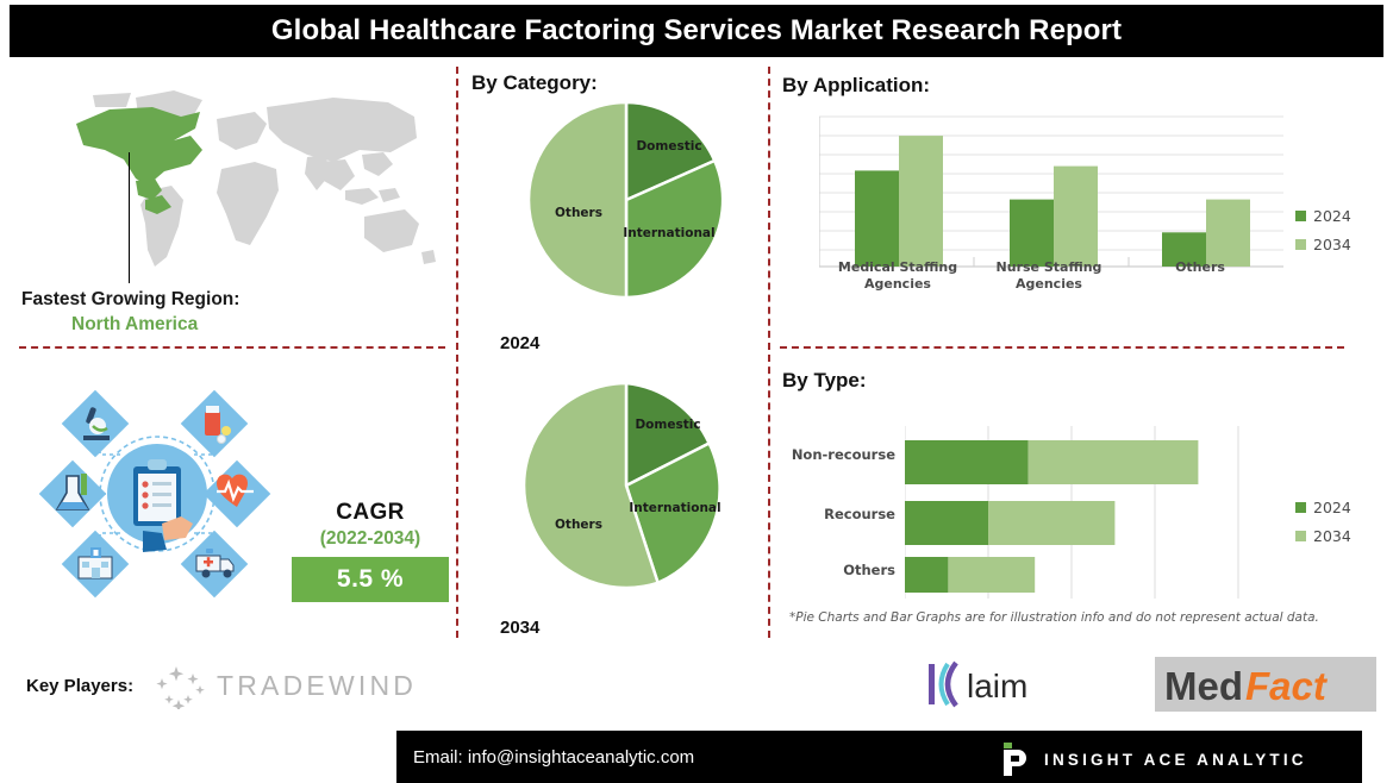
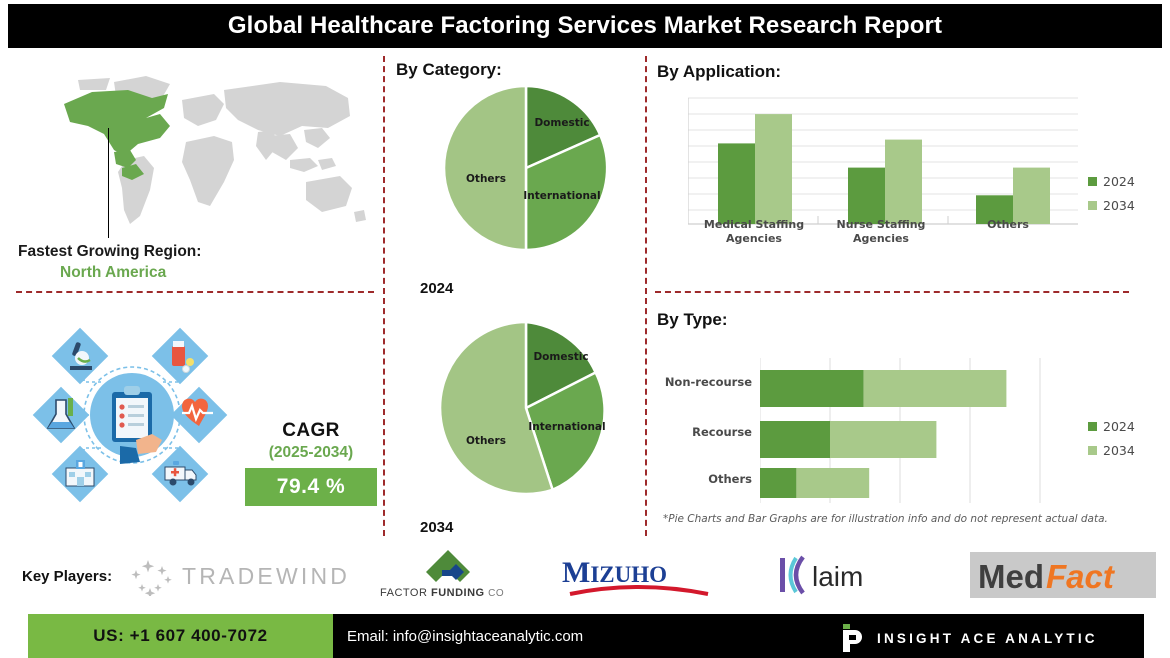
  Global Healthcare Factoring Services Market Research Report
  Fastest Growing Region:
  North America
  CAGR
- (2022-2034)
+ (2025-2034)
- 5.5 %
+ 79.4 %
  By Category:
  Domestic
  International
  Others
  2024
  Domestic
  International
  Others
  2034
  By Application:
  Medical Staffing
  Agencies
  Nurse Staffing
  Agencies
  Others
  2024
  2034
  By Type:
  Non-recourse
  Recourse
  Others
  2024
  2034
  *Pie Charts and Bar Graphs are for illustration info and do not represent actual data.
  Key Players:
  TRADEWIND
+ FACTOR FUNDING CO
+ MIZUHO
  laim
  Med
  Fact
+ US: +1 607 400-7072
  Email: info@insightaceanalytic.com
  INSIGHT ACE ANALYTIC
